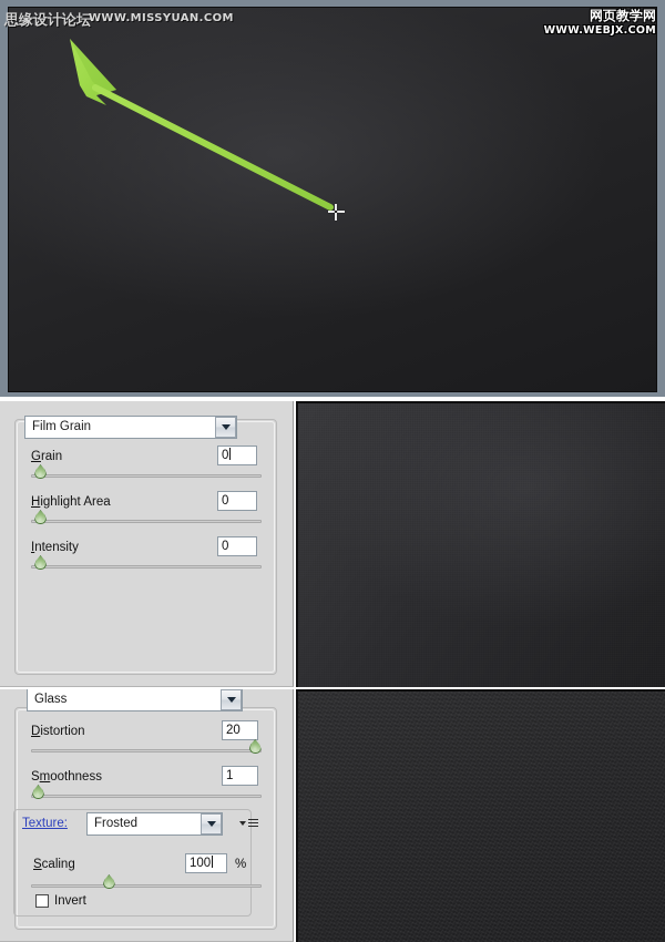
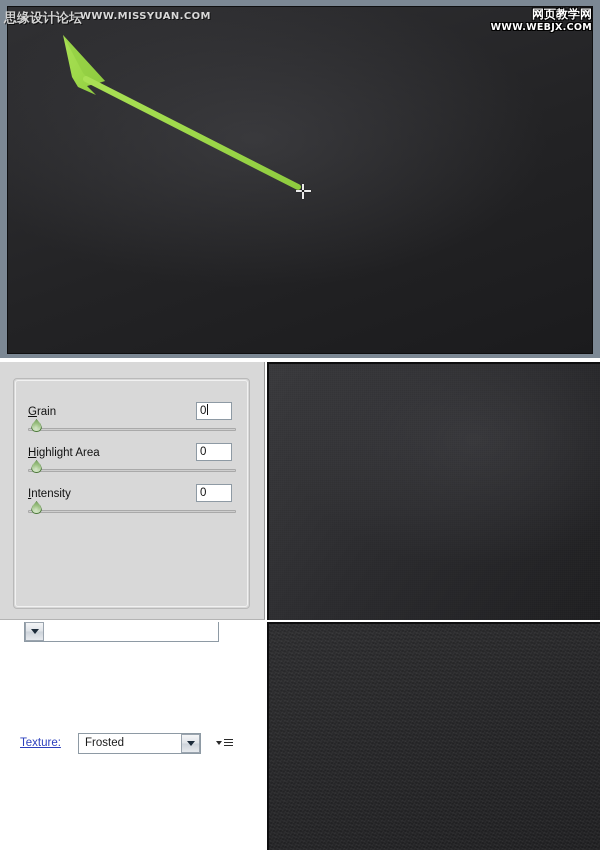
  思缘设计论坛
  WWW.MISSYUAN.COM
  网页教学网
  WWW.WEBJX.COM
  Grain
  0
  Highlight Area
  0
  Intensity
  0
- Film Grain
- Distortion
- 20
- Smoothness
- 1
- Scaling
- 100
- %
- Invert
- Glass
  Texture:
  Frosted
